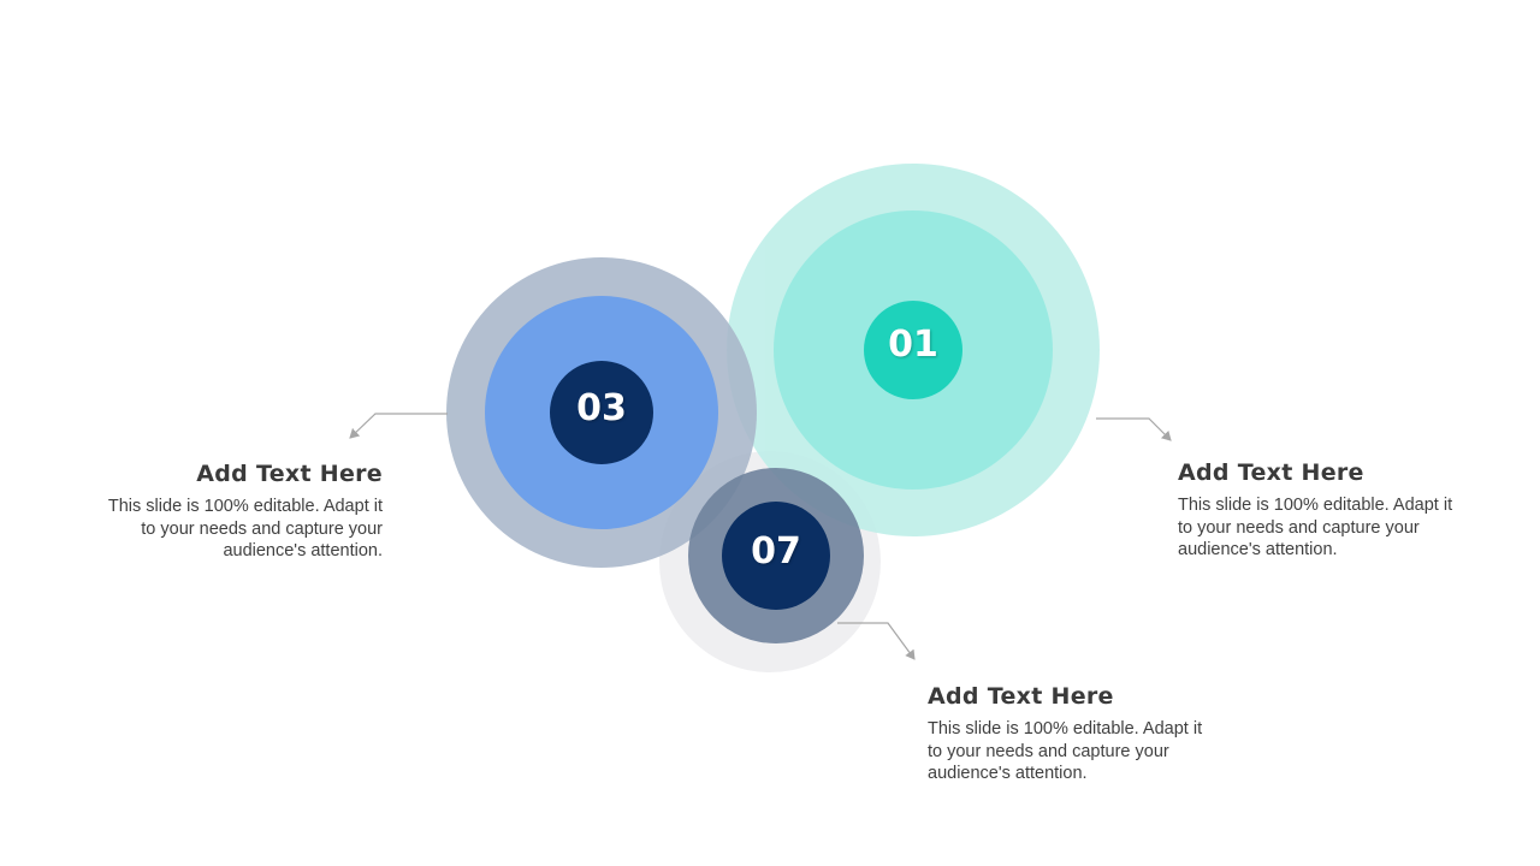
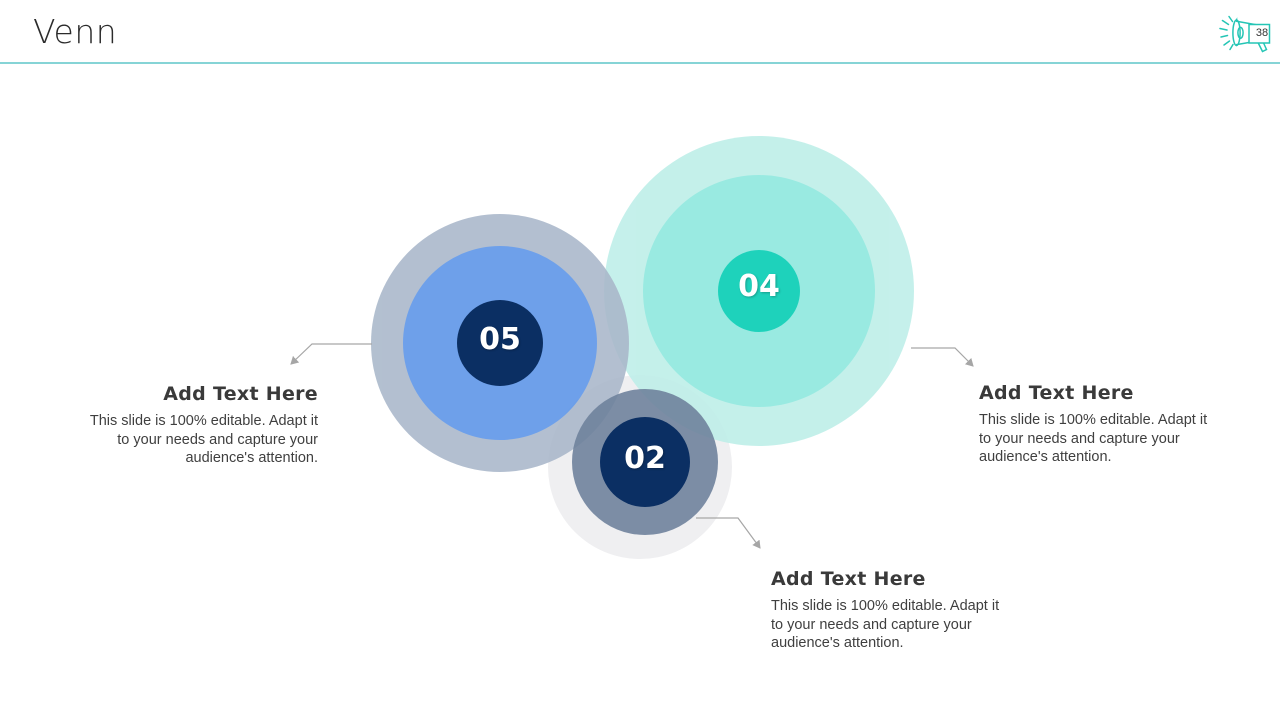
+ Venn
+ 38
- 01
+ 04
- 03
+ 05
- 07
+ 02
  Add Text Here
  This slide is 100% editable. Adapt it to your needs and capture your audience's attention.
  Add Text Here
  This slide is 100% editable. Adapt it to your needs and capture your audience's attention.
  Add Text Here
  This slide is 100% editable. Adapt it to your needs and capture your audience's attention.
